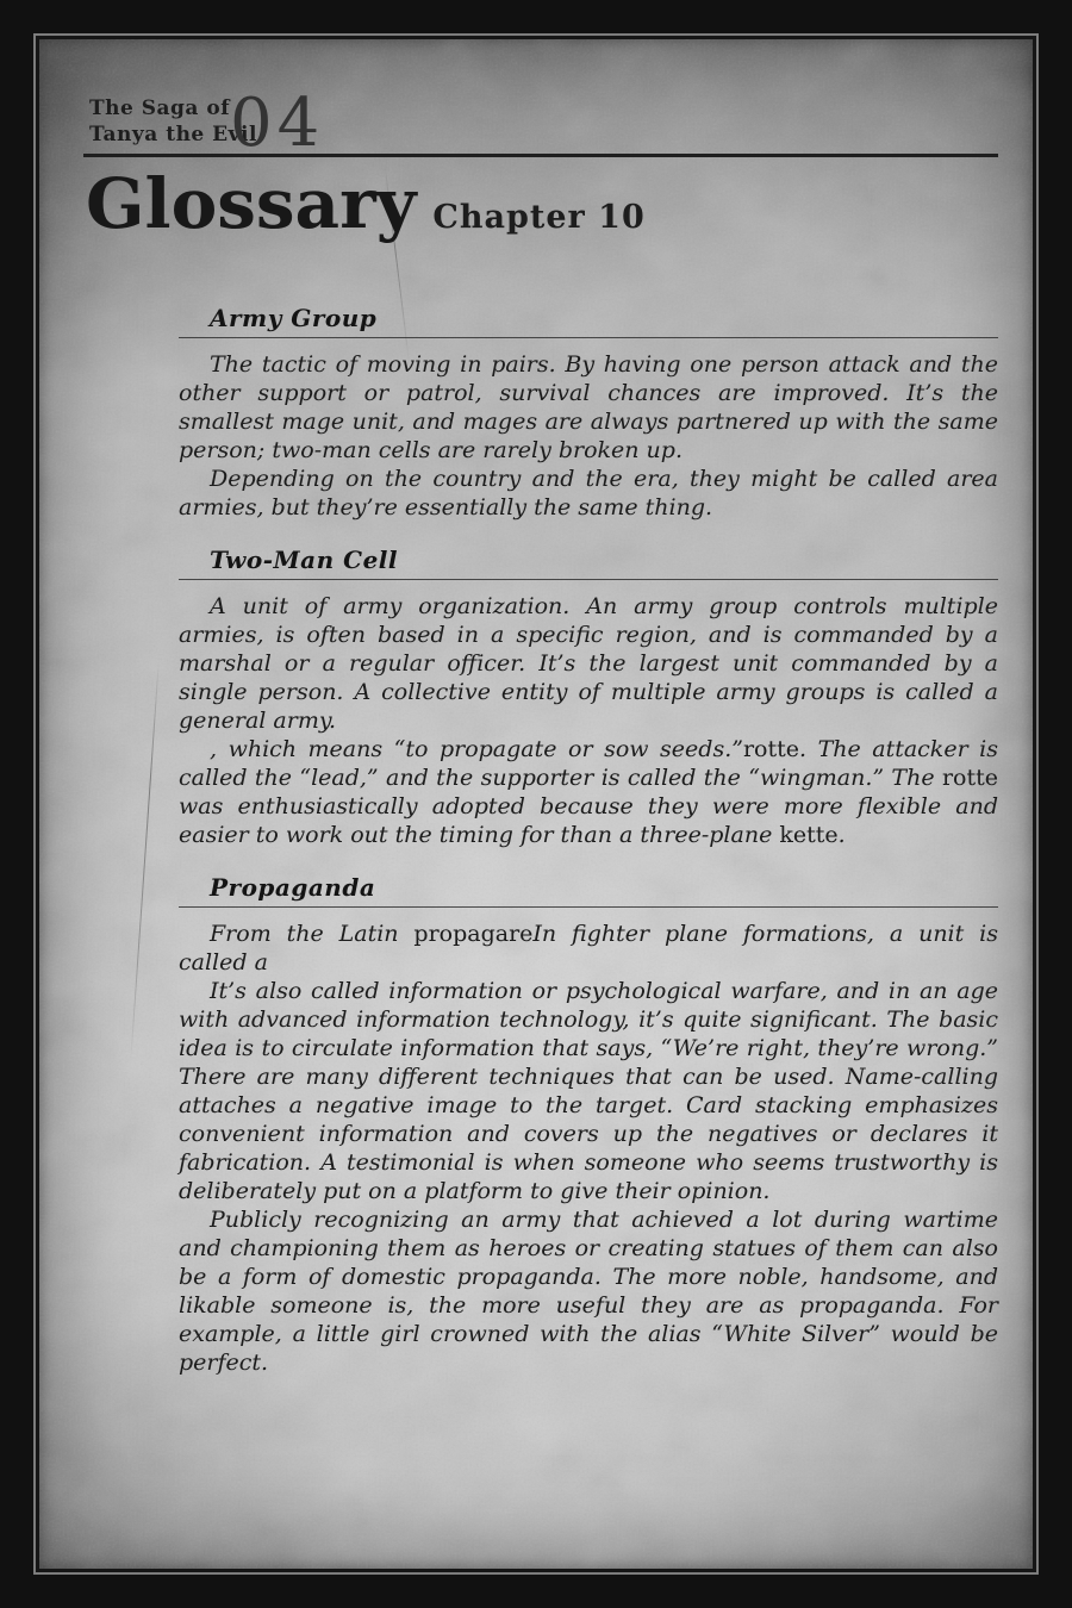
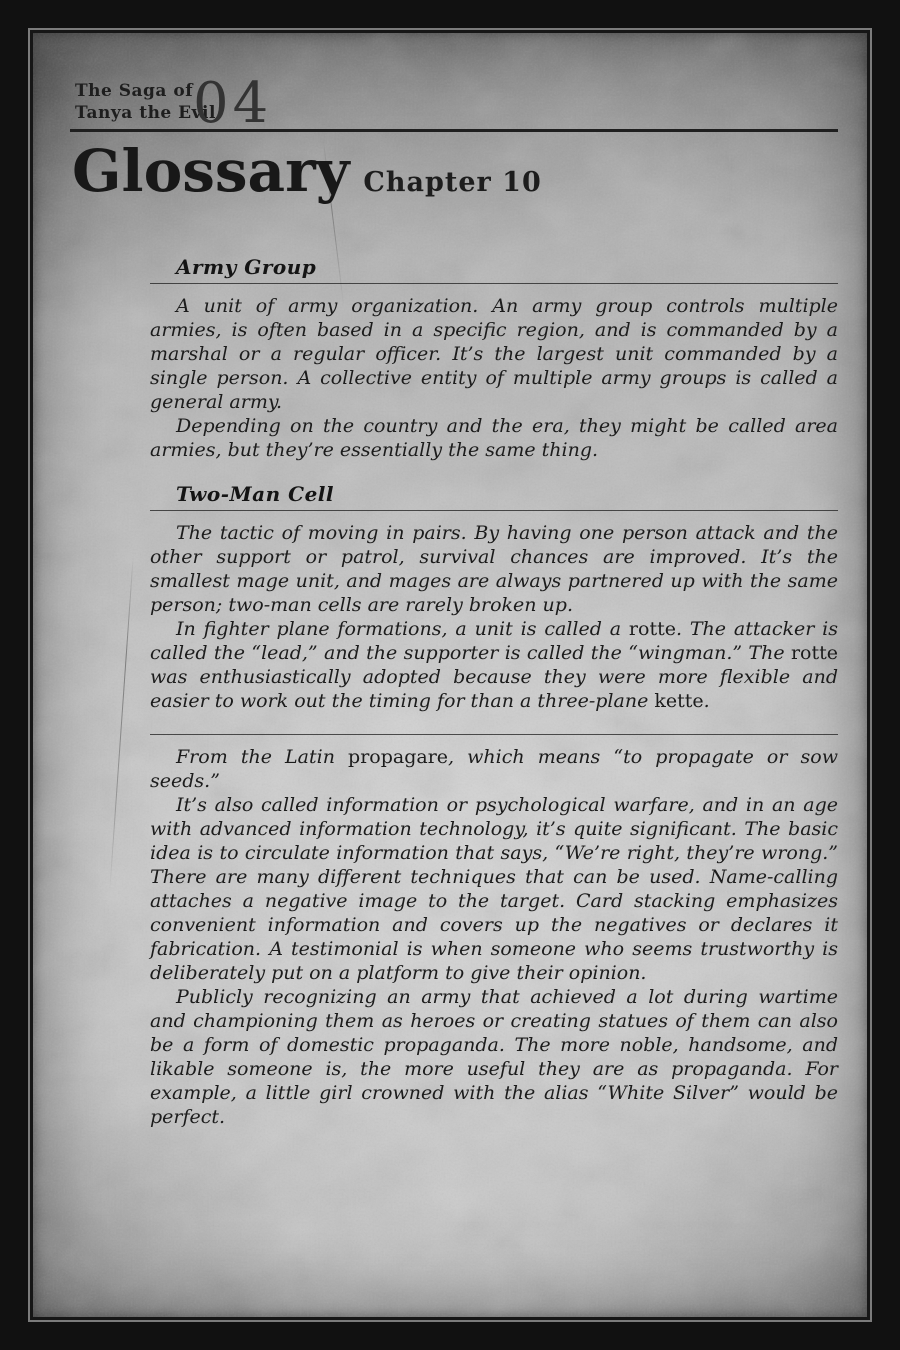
  The Saga of
  Tanya the Evil
  04
  Glossary Chapter 10
  Army Group
- The tactic of moving in pairs. By having one person attack and the other support or patrol, survival chances are improved. It’s the smallest mage unit, and mages are always partnered up with the same person; two-man cells are rarely broken up.
+ A unit of army organization. An army group controls multiple armies, is often based in a specific region, and is commanded by a marshal or a regular officer. It’s the largest unit commanded by a single person. A collective entity of multiple army groups is called a general army.
  Depending on the country and the era, they might be called area armies, but they’re essentially the same thing.
  Two-Man Cell
- A unit of army organization. An army group controls multiple armies, is often based in a specific region, and is commanded by a marshal or a regular officer. It’s the largest unit commanded by a single person. A collective entity of multiple army groups is called a general army.
+ The tactic of moving in pairs. By having one person attack and the other support or patrol, survival chances are improved. It’s the smallest mage unit, and mages are always partnered up with the same person; two-man cells are rarely broken up.
- , which means “to propagate or sow seeds.”rotte. The attacker is called the “lead,” and the supporter is called the “wingman.” The rotte was enthusiastically adopted because they were more flexible and easier to work out the timing for than a three-plane kette.
+ In fighter plane formations, a unit is called a rotte. The attacker is called the “lead,” and the supporter is called the “wingman.” The rotte was enthusiastically adopted because they were more flexible and easier to work out the timing for than a three-plane kette.
- Propaganda
- From the Latin propagareIn fighter plane formations, a unit is called a
+ From the Latin propagare, which means “to propagate or sow seeds.”
  It’s also called information or psychological warfare, and in an age with advanced information technology, it’s quite significant. The basic idea is to circulate information that says, “We’re right, they’re wrong.” There are many different techniques that can be used. Name-calling attaches a negative image to the target. Card stacking emphasizes convenient information and covers up the negatives or declares it fabrication. A testimonial is when someone who seems trustworthy is deliberately put on a platform to give their opinion.
  Publicly recognizing an army that achieved a lot during wartime and championing them as heroes or creating statues of them can also be a form of domestic propaganda. The more noble, handsome, and likable someone is, the more useful they are as propaganda. For example, a little girl crowned with the alias “White Silver” would be perfect.
